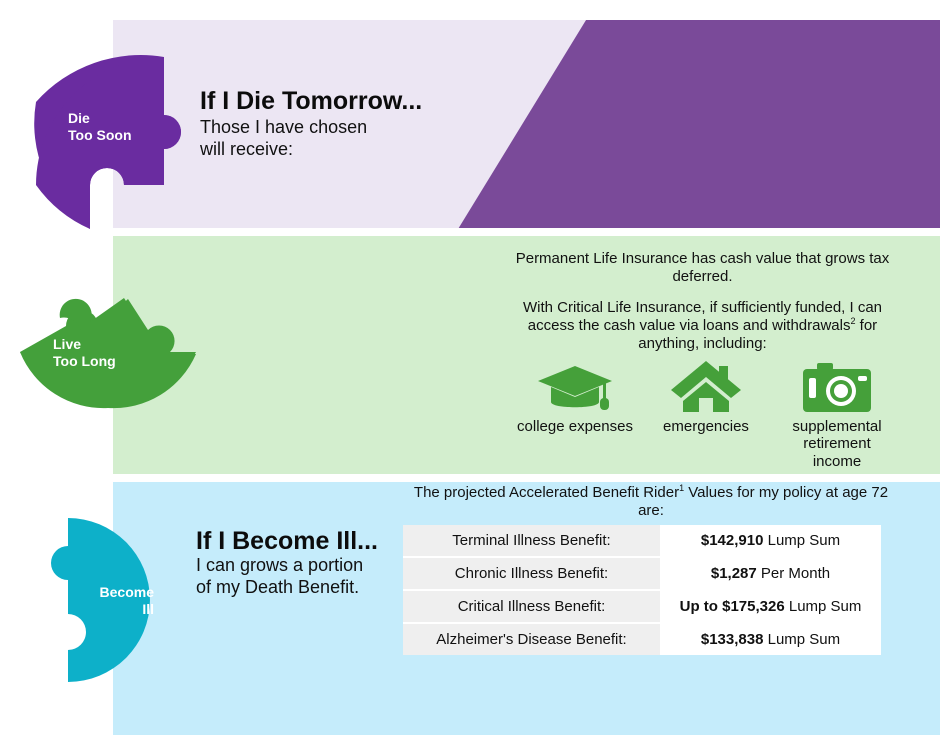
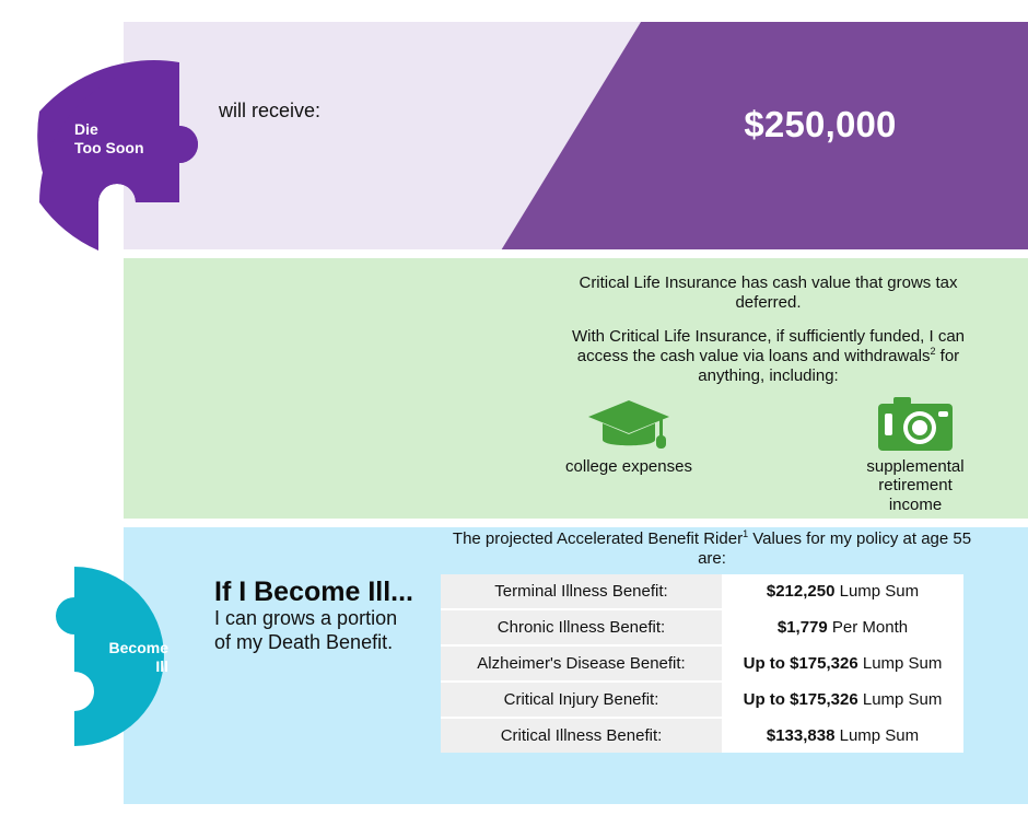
+ $250,000
  Die
  Too Soon
- If I Die Tomorrow...
- Those I have chosen
  will receive:
- Live
- Too Long
- Permanent Life Insurance has cash value that grows tax deferred.
+ Critical Life Insurance has cash value that grows tax deferred.
  With Critical Life Insurance, if sufficiently funded, I can access the cash value via loans and withdrawals2 for anything, including:
  college expenses
- emergencies
  supplemental retirement income
  Become
  Ill
  If I Become Ill...
  I can grows a portion
  of my Death Benefit.
- The projected Accelerated Benefit Rider1 Values for my policy at age 72 are:
+ The projected Accelerated Benefit Rider1 Values for my policy at age 55 are:
- Terminal Illness Benefit:	$142,910 Lump Sum
+ Terminal Illness Benefit:	$212,250 Lump Sum
- Chronic Illness Benefit:	$1,287 Per Month
+ Chronic Illness Benefit:	$1,779 Per Month
- Critical Illness Benefit:	Up to $175,326 Lump Sum
+ Alzheimer's Disease Benefit:	Up to $175,326 Lump Sum
+ Critical Injury Benefit:	Up to $175,326 Lump Sum
- Alzheimer's Disease Benefit:	$133,838 Lump Sum
+ Critical Illness Benefit:	$133,838 Lump Sum
